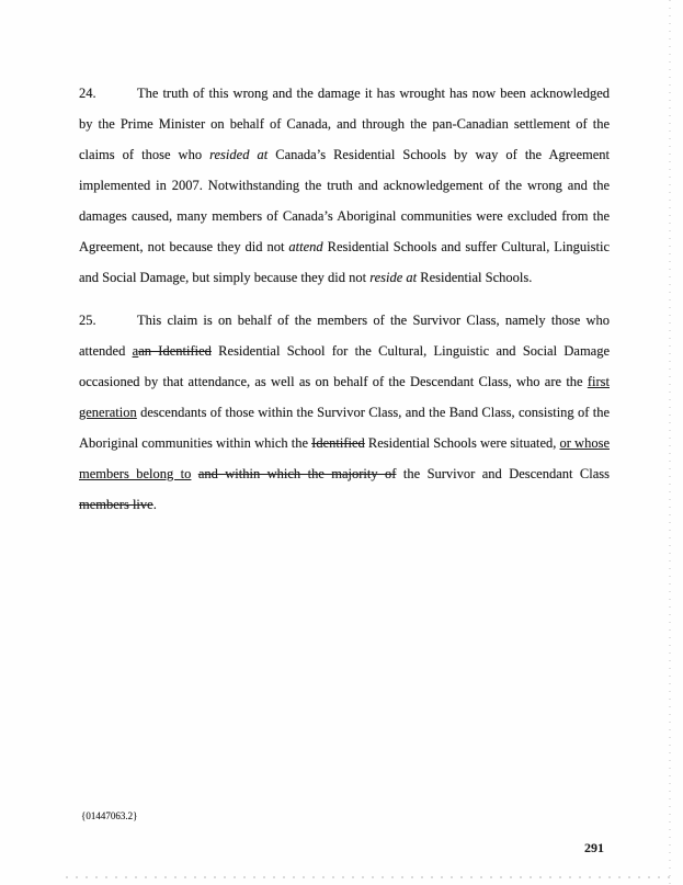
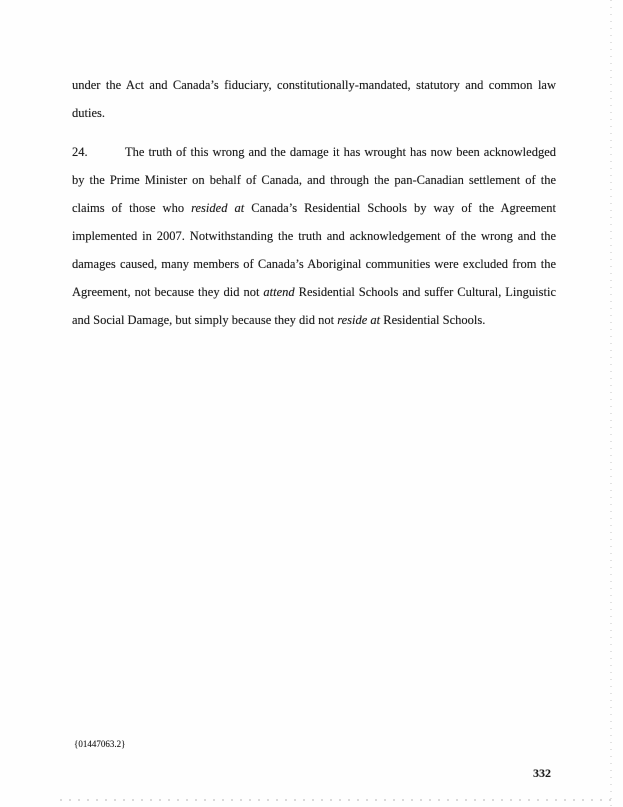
+ under the Act and Canada’s fiduciary, constitutionally-mandated, statutory and common law duties.
  24. The truth of this wrong and the damage it has wrought has now been acknowledged by the Prime Minister on behalf of Canada, and through the pan-Canadian settlement of the claims of those who resided at Canada’s Residential Schools by way of the Agreement implemented in 2007. Notwithstanding the truth and acknowledgement of the wrong and the damages caused, many members of Canada’s Aboriginal communities were excluded from the Agreement, not because they did not attend Residential Schools and suffer Cultural, Linguistic and Social Damage, but simply because they did not reside at Residential Schools.
- 25. This claim is on behalf of the members of the Survivor Class, namely those who attended aan Identified Residential School for the Cultural, Linguistic and Social Damage occasioned by that attendance, as well as on behalf of the Descendant Class, who are the first generation descendants of those within the Survivor Class, and the Band Class, consisting of the Aboriginal communities within which the Identified Residential Schools were situated, or whose members belong to and within which the majority of the Survivor and Descendant Class members live.
  {01447063.2}
- 291
+ 332
